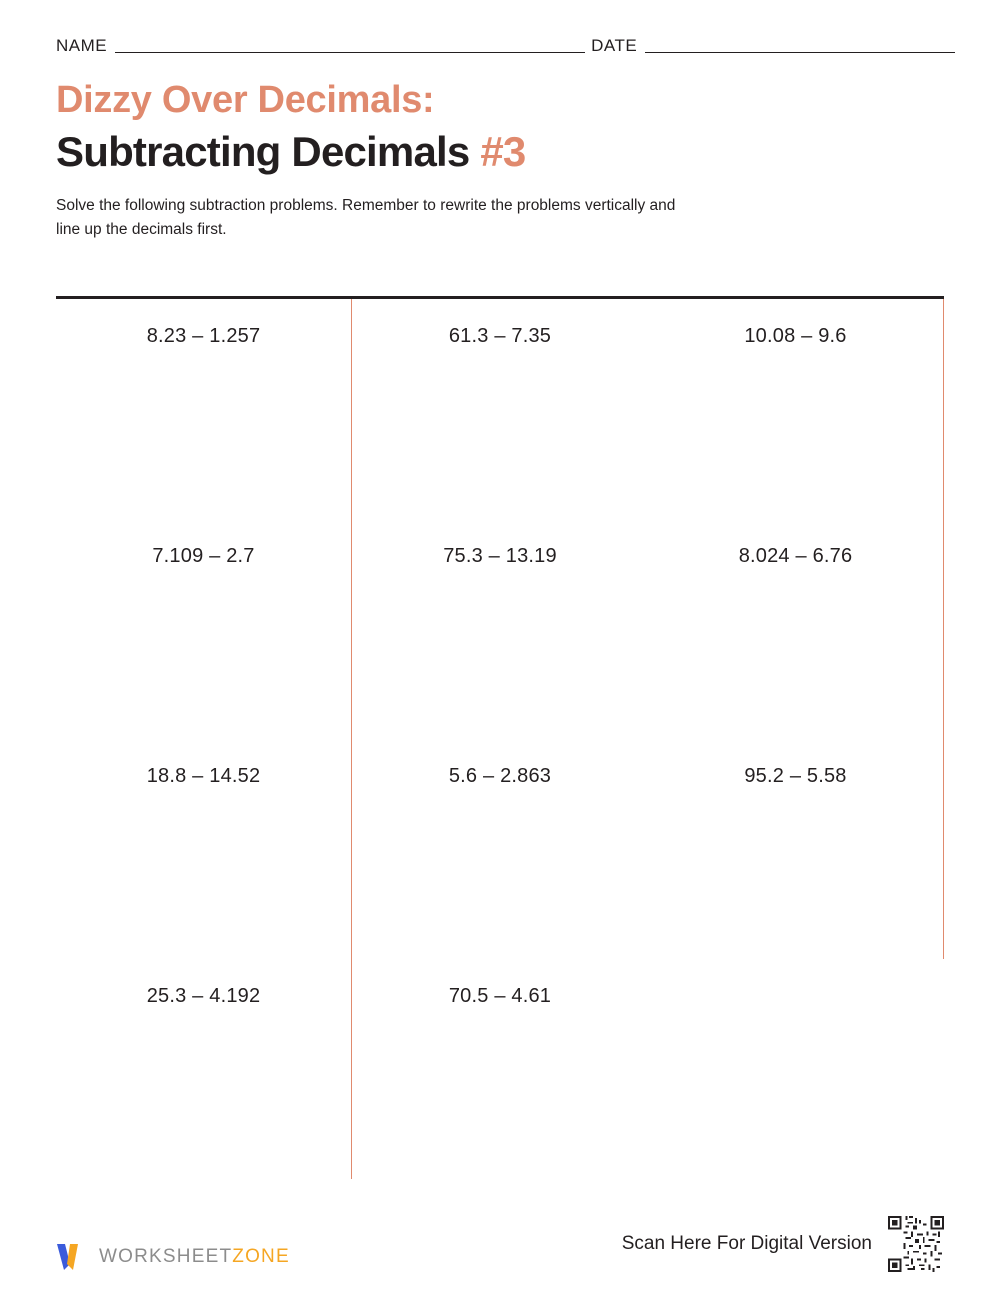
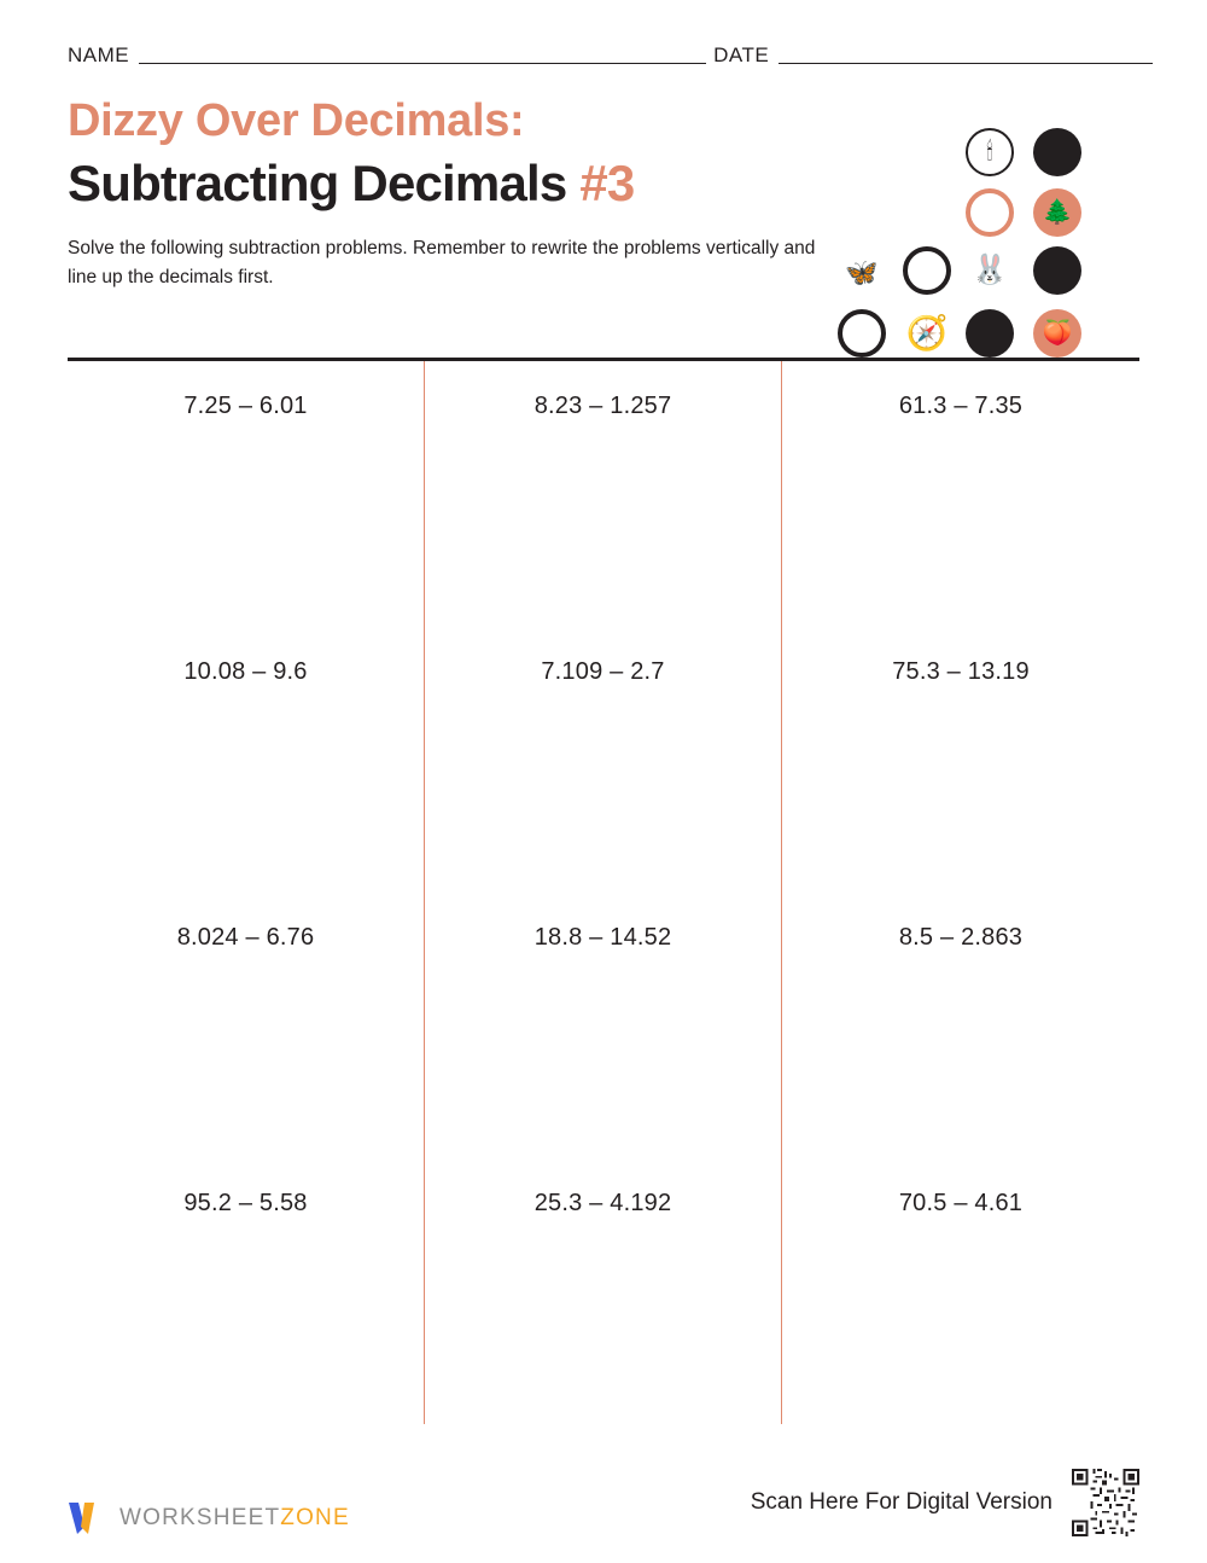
  NAME
  DATE
  Dizzy Over Decimals:
  Subtracting Decimals #3
  Solve the following subtraction problems. Remember to rewrite the problems vertically and line up the decimals first.
+ 🕯
+ 🌲
+ 🦋
+ 🐰
+ 🧭
+ 🍑
+ 7.25 – 6.01
  8.23 – 1.257
  61.3 – 7.35
  10.08 – 9.6
  7.109 – 2.7
  75.3 – 13.19
  8.024 – 6.76
  18.8 – 14.52
- 5.6 – 2.863
+ 8.5 – 2.863
  95.2 – 5.58
  25.3 – 4.192
  70.5 – 4.61
  WORKSHEETZONE
  Scan Here For Digital Version
